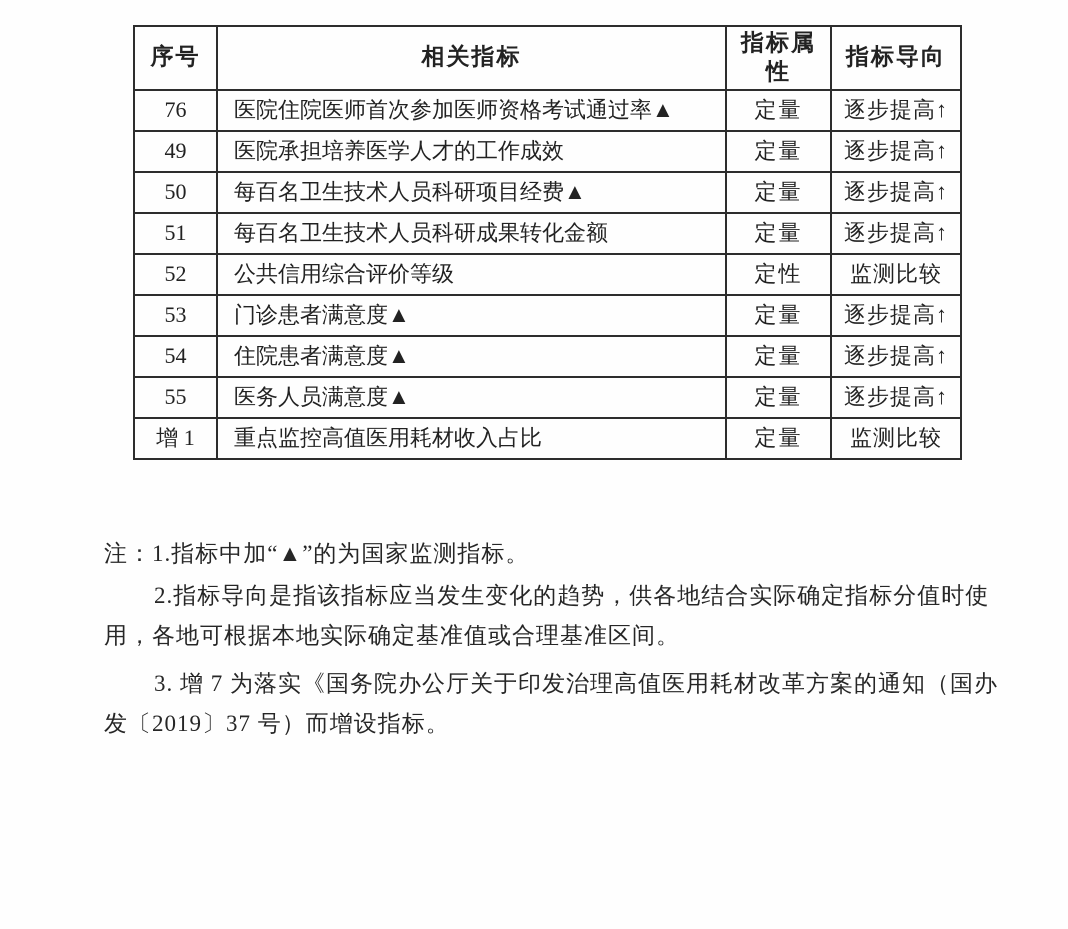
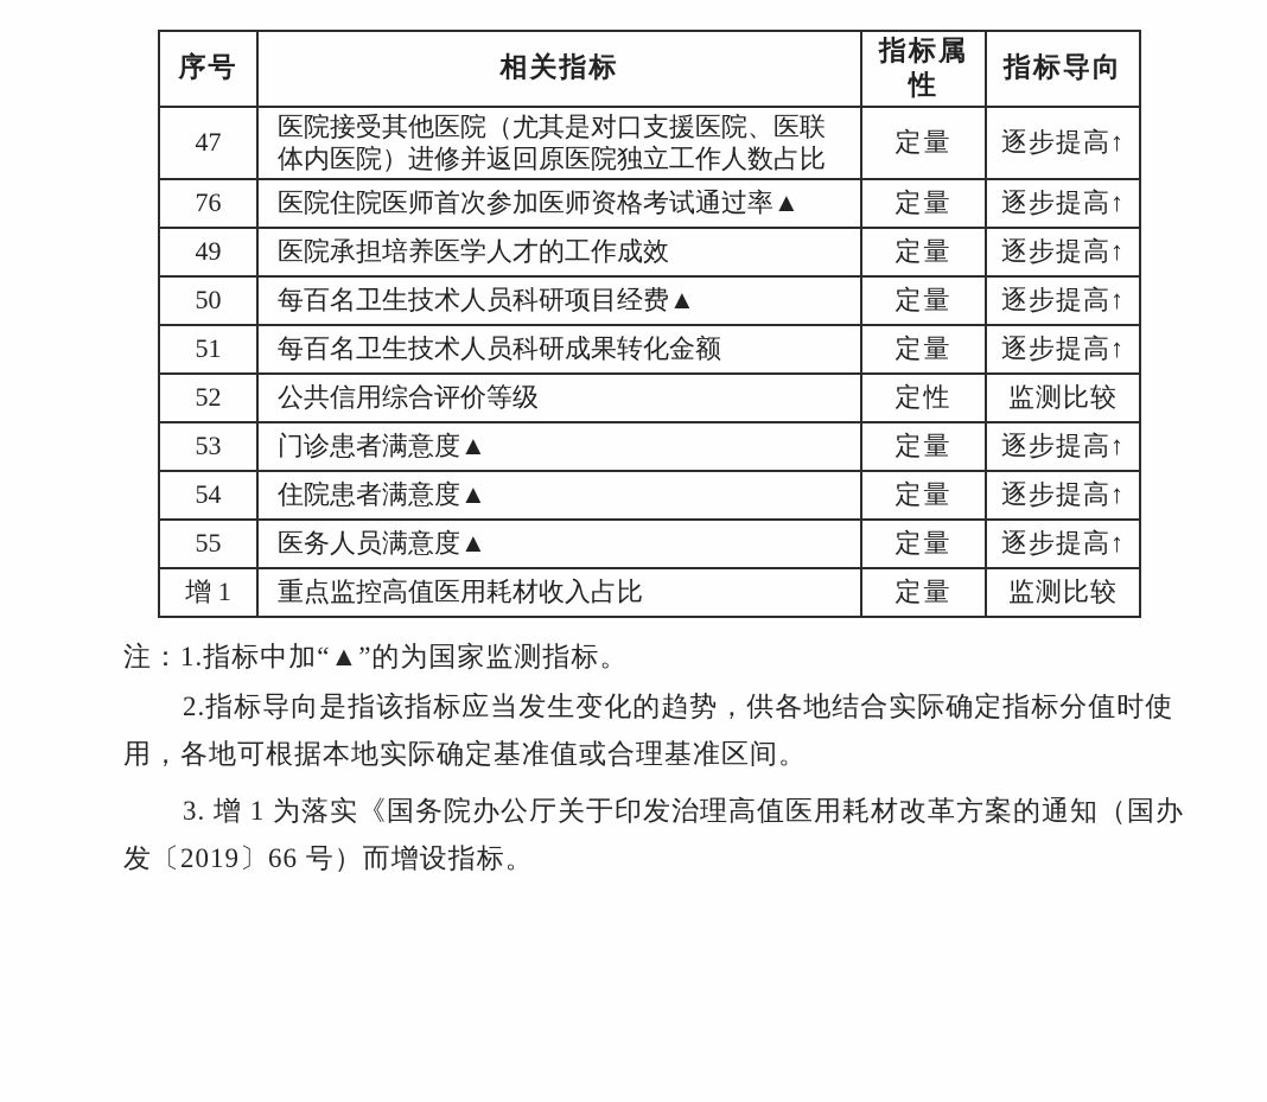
  序号	相关指标	指标属性	指标导向
+ 47	医院接受其他医院（尤其是对口支援医院、医联体内医院）进修并返回原医院独立工作人数占比	定量	逐步提高↑
  76	医院住院医师首次参加医师资格考试通过率▲	定量	逐步提高↑
  49	医院承担培养医学人才的工作成效	定量	逐步提高↑
  50	每百名卫生技术人员科研项目经费▲	定量	逐步提高↑
  51	每百名卫生技术人员科研成果转化金额	定量	逐步提高↑
  52	公共信用综合评价等级	定性	监测比较
  53	门诊患者满意度▲	定量	逐步提高↑
  54	住院患者满意度▲	定量	逐步提高↑
  55	医务人员满意度▲	定量	逐步提高↑
  增 1	重点监控高值医用耗材收入占比	定量	监测比较
  注：1.指标中加“▲”的为国家监测指标。
  2.指标导向是指该指标应当发生变化的趋势，供各地结合实际确定指标分值时使
  用，各地可根据本地实际确定基准值或合理基准区间。
- 3. 增 7 为落实《国务院办公厅关于印发治理高值医用耗材改革方案的通知（国办
+ 3. 增 1 为落实《国务院办公厅关于印发治理高值医用耗材改革方案的通知（国办
- 发〔2019〕37 号）而增设指标。
+ 发〔2019〕66 号）而增设指标。
